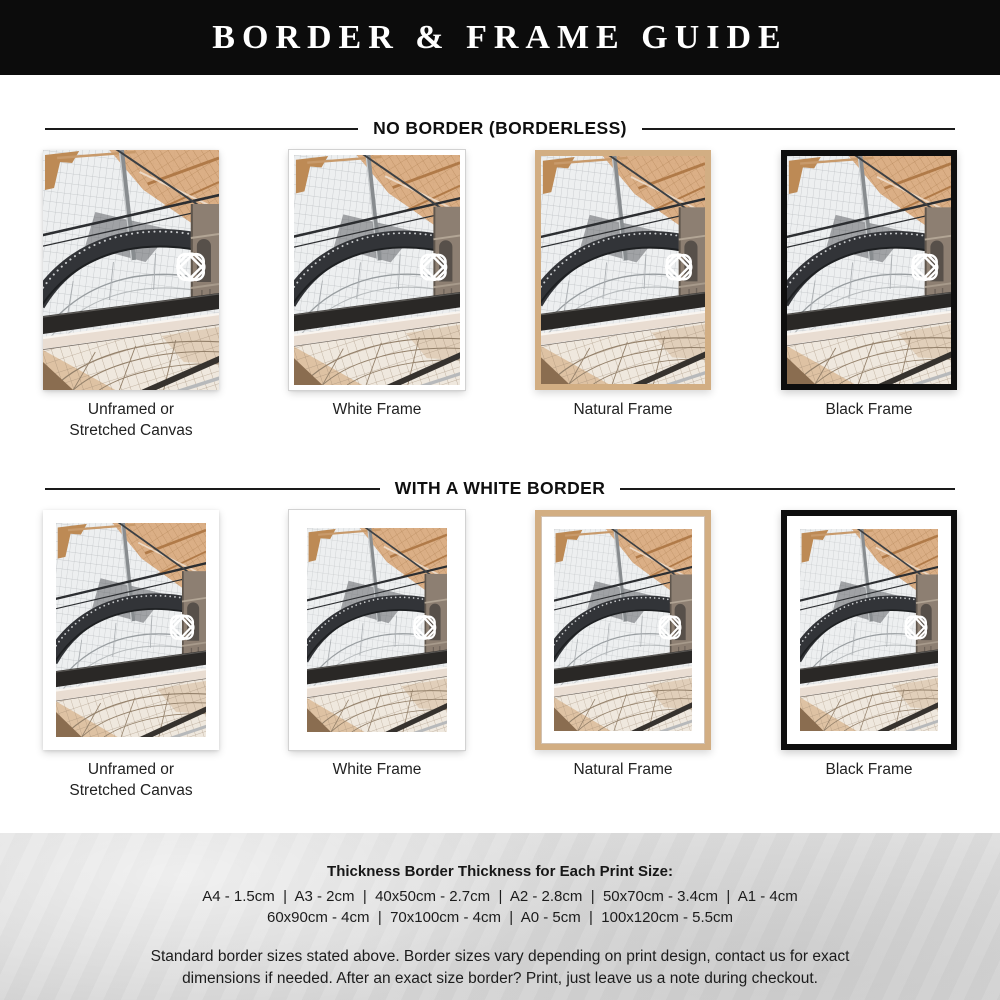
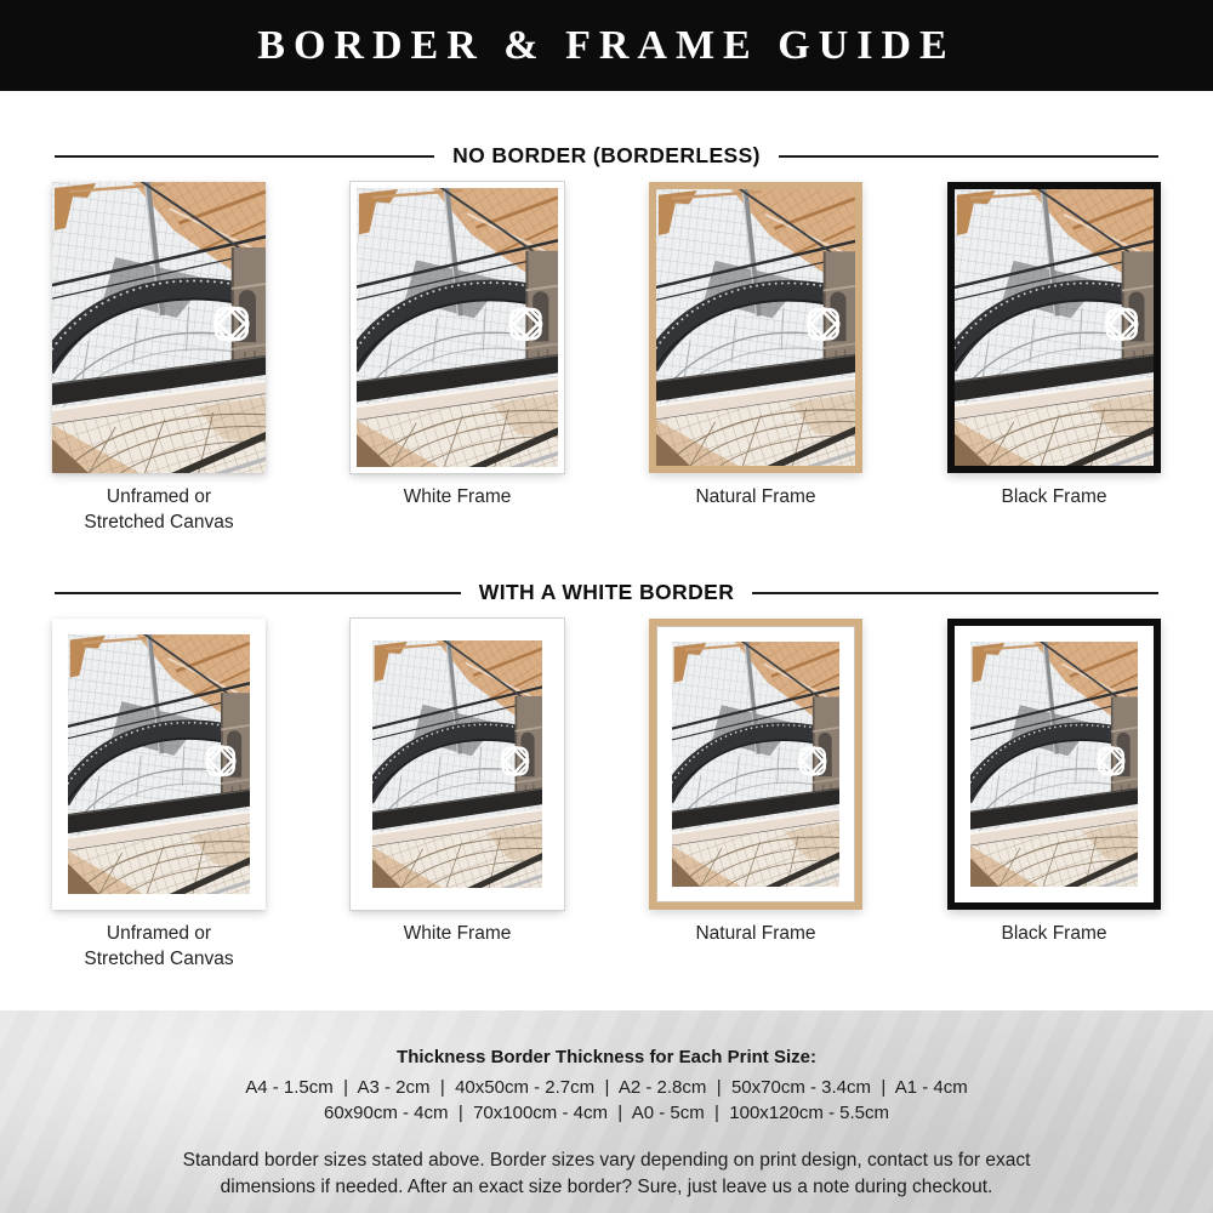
  BORDER & FRAME GUIDE
  NO BORDER (BORDERLESS)
  Unframed or
  Stretched Canvas
  White Frame
  Natural Frame
  Black Frame
  WITH A WHITE BORDER
  Unframed or
  Stretched Canvas
  White Frame
  Natural Frame
  Black Frame
  Thickness Border Thickness for Each Print Size:
  A4 - 1.5cm | A3 - 2cm | 40x50cm - 2.7cm | A2 - 2.8cm | 50x70cm - 3.4cm | A1 - 4cm
  60x90cm - 4cm | 70x100cm - 4cm | A0 - 5cm | 100x120cm - 5.5cm
- Standard border sizes stated above. Border sizes vary depending on print design, contact us for exact dimensions if needed. After an exact size border? Print, just leave us a note during checkout.
+ Standard border sizes stated above. Border sizes vary depending on print design, contact us for exact dimensions if needed. After an exact size border? Sure, just leave us a note during checkout.
